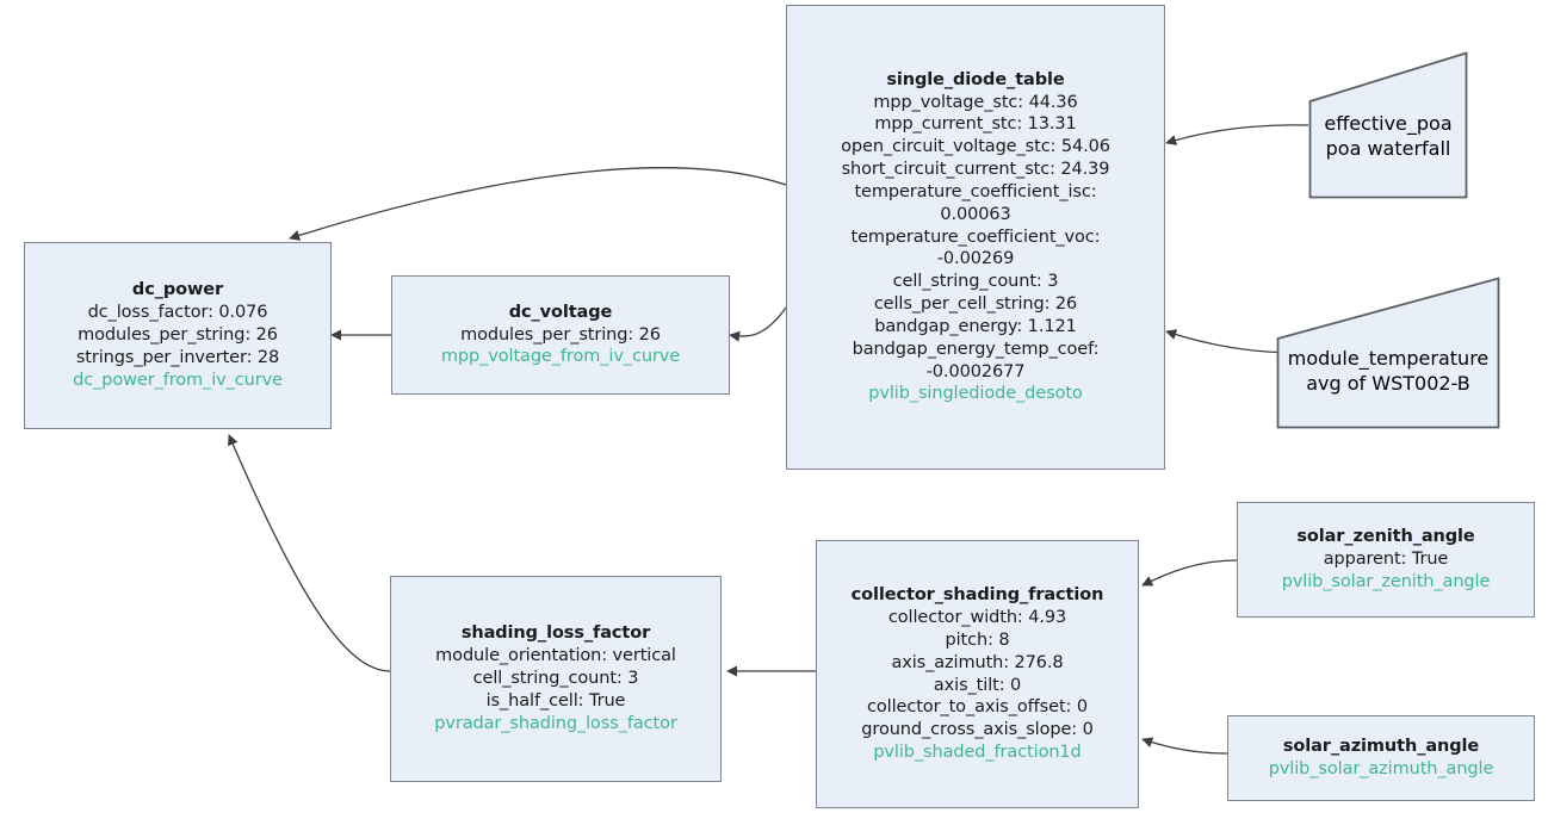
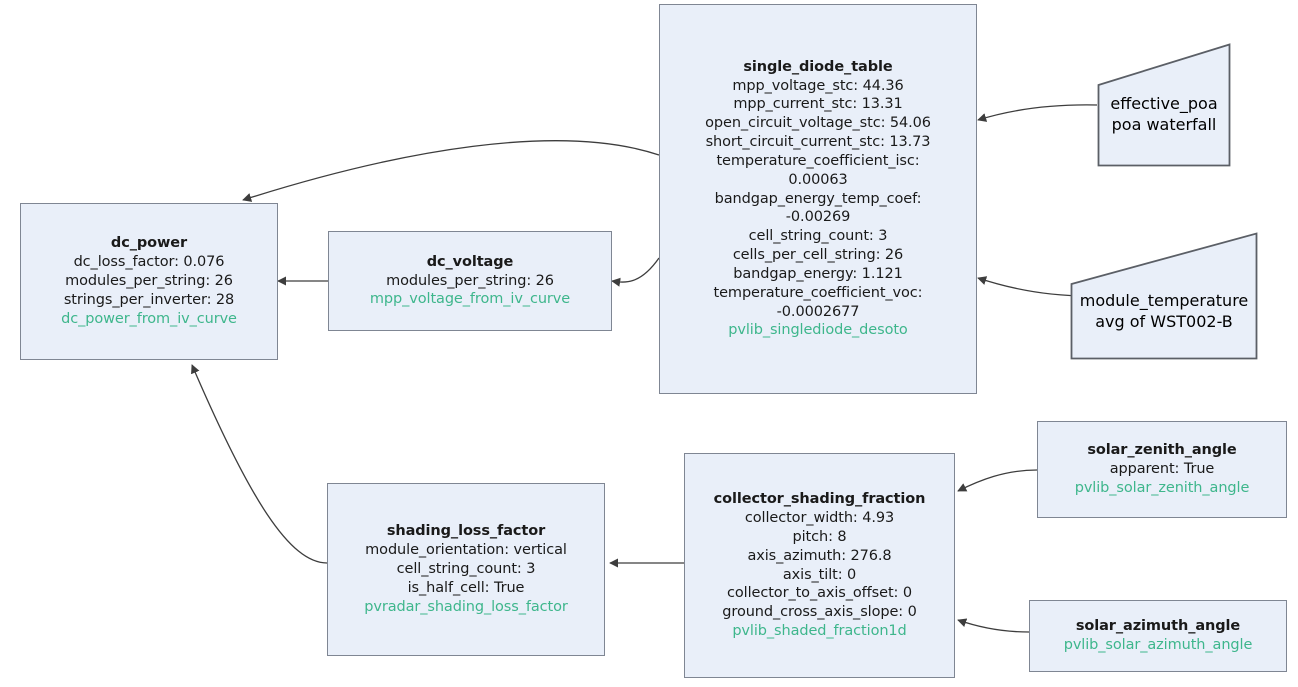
  single_diode_table
  mpp_voltage_stc: 44.36
  mpp_current_stc: 13.31
  open_circuit_voltage_stc: 54.06
- short_circuit_current_stc: 24.39
+ short_circuit_current_stc: 13.73
  temperature_coefficient_isc:
  0.00063
- temperature_coefficient_voc:
+ bandgap_energy_temp_coef:
  -0.00269
  cell_string_count: 3
  cells_per_cell_string: 26
  bandgap_energy: 1.121
- bandgap_energy_temp_coef:
+ temperature_coefficient_voc:
  -0.0002677
  pvlib_singlediode_desoto
  dc_power
  dc_loss_factor: 0.076
  modules_per_string: 26
  strings_per_inverter: 28
  dc_power_from_iv_curve
  dc_voltage
  modules_per_string: 26
  mpp_voltage_from_iv_curve
  effective_poa
  poa waterfall
  module_temperature
  avg of WST002-B
  solar_zenith_angle
  apparent: True
  pvlib_solar_zenith_angle
  solar_azimuth_angle
  pvlib_solar_azimuth_angle
  collector_shading_fraction
  collector_width: 4.93
  pitch: 8
  axis_azimuth: 276.8
  axis_tilt: 0
  collector_to_axis_offset: 0
  ground_cross_axis_slope: 0
  pvlib_shaded_fraction1d
  shading_loss_factor
  module_orientation: vertical
  cell_string_count: 3
  is_half_cell: True
  pvradar_shading_loss_factor
